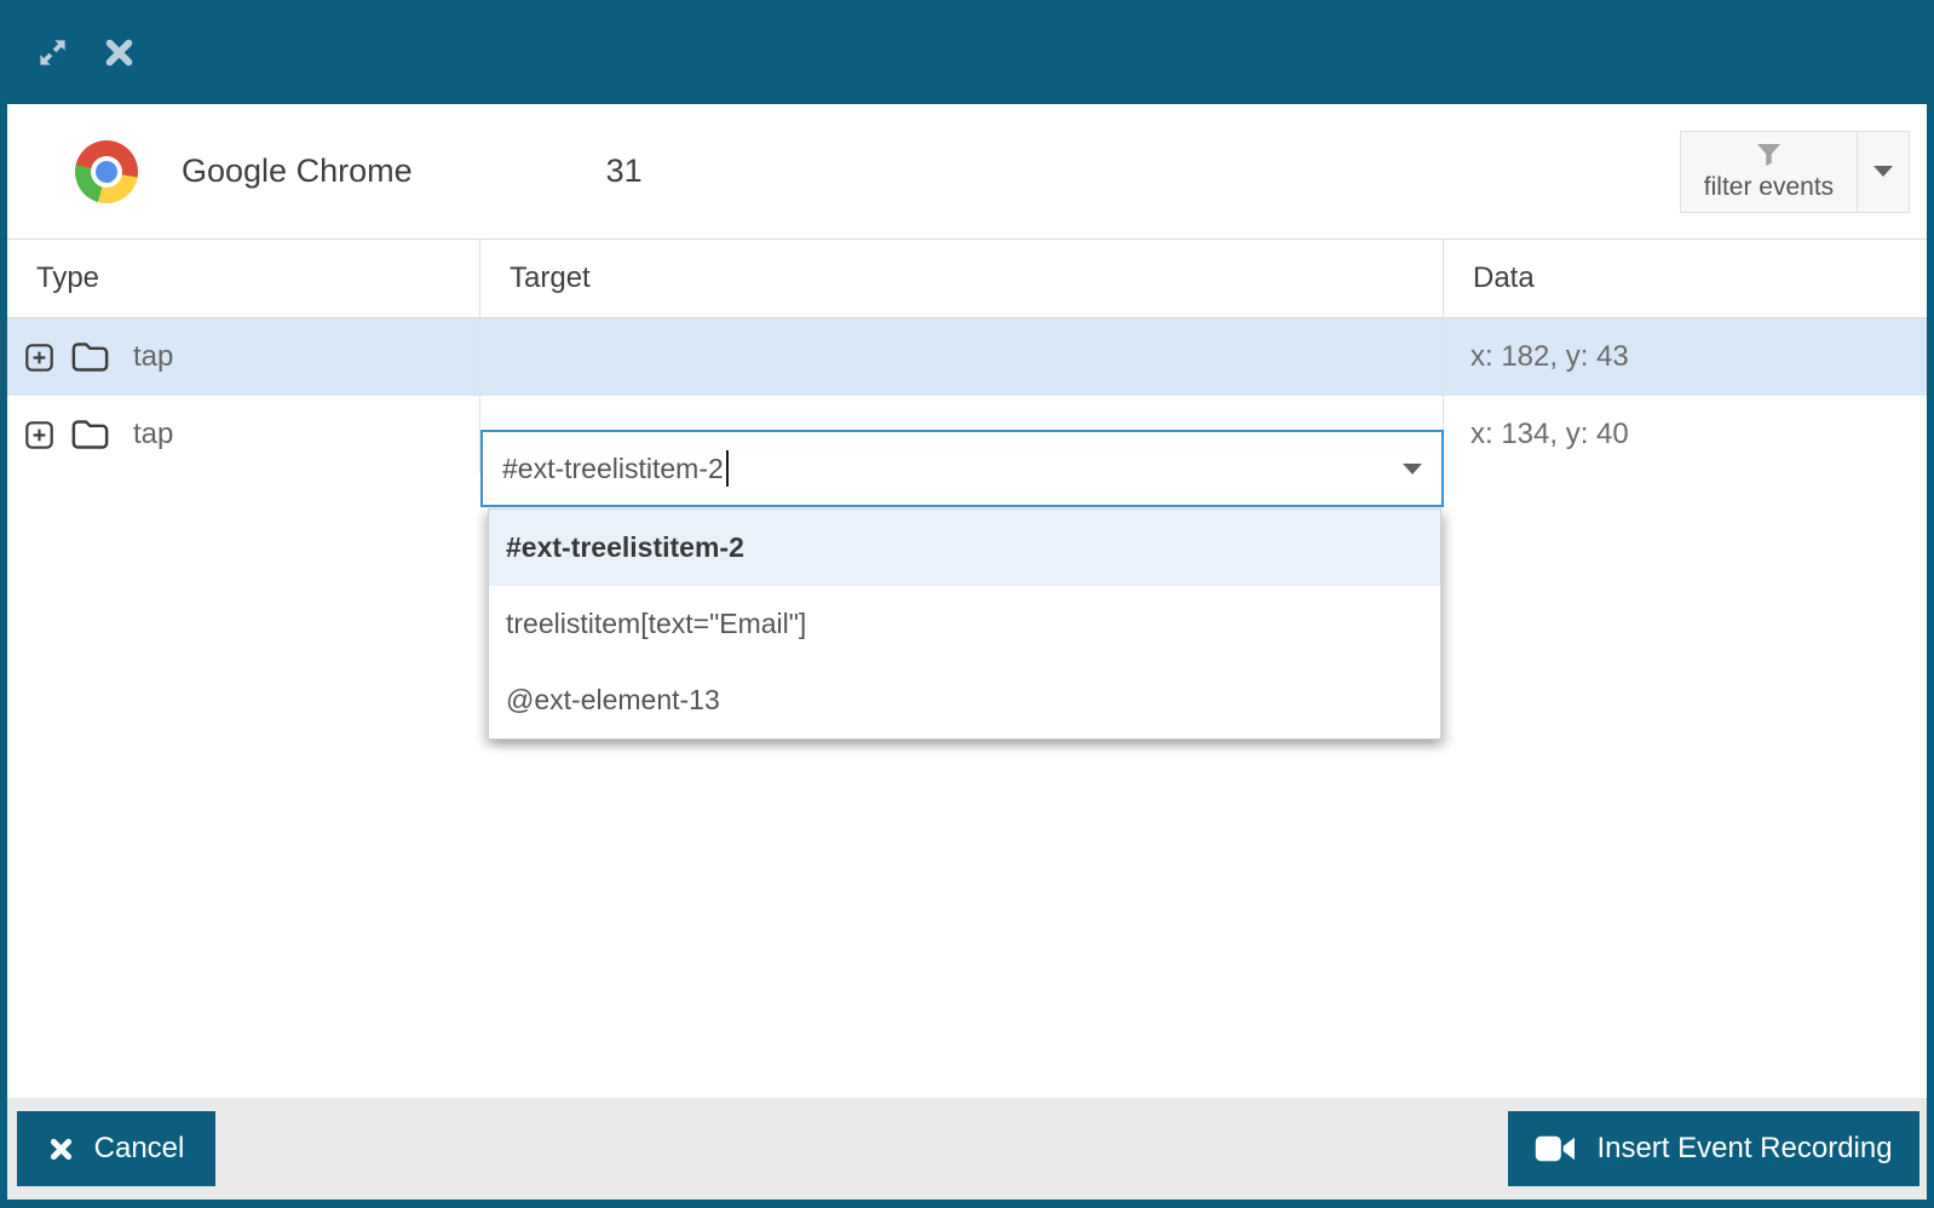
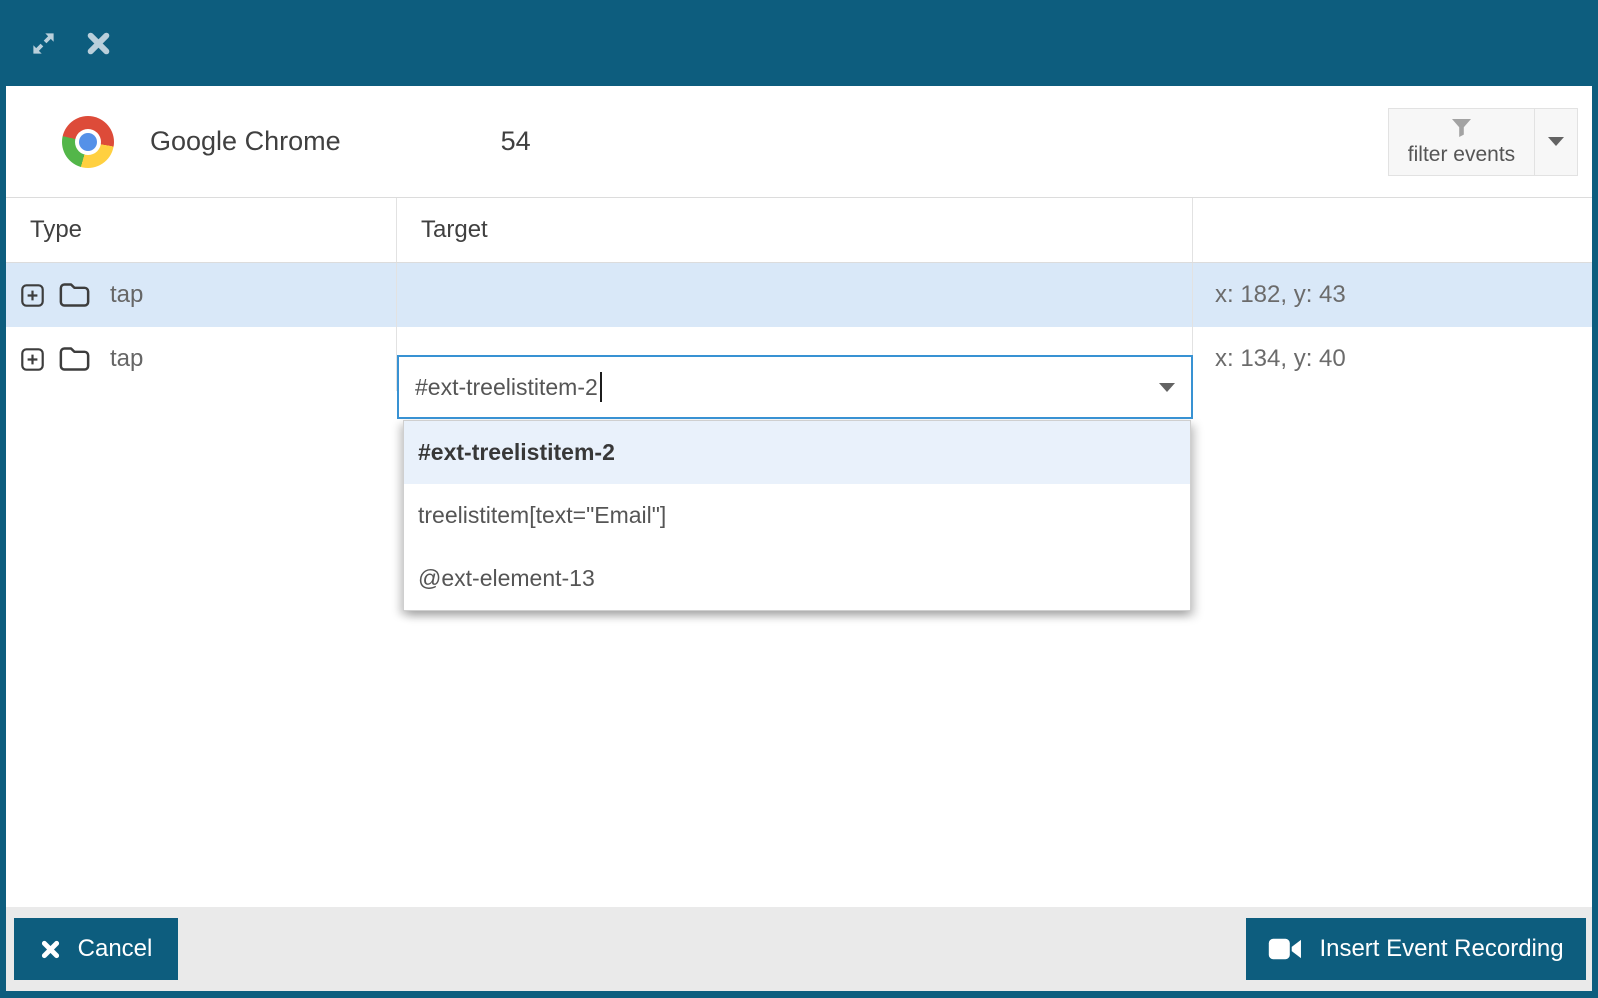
  Google Chrome
- 31
+ 54
  filter events
  Type
  Target
- Data
  tap
  x: 182, y: 43
  tap
  x: 134, y: 40
  #ext-treelistitem-2
  #ext-treelistitem-2
  treelistitem[text="Email"]
  @ext-element-13
  Cancel
  Insert Event Recording
